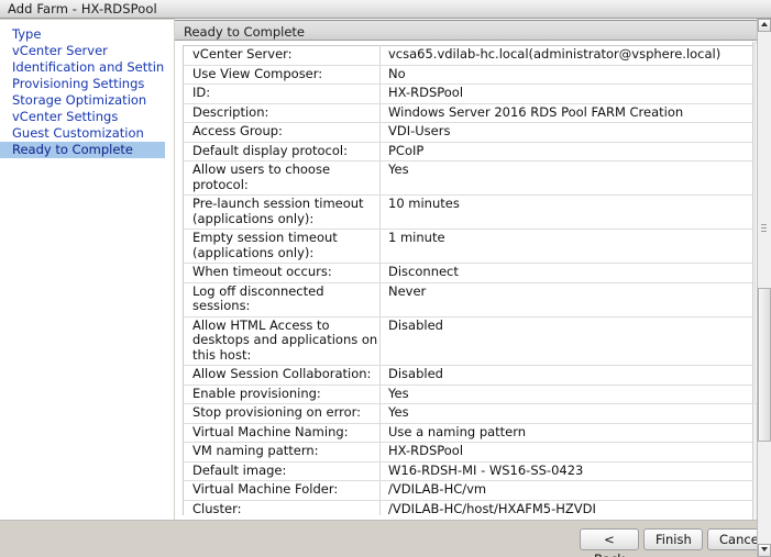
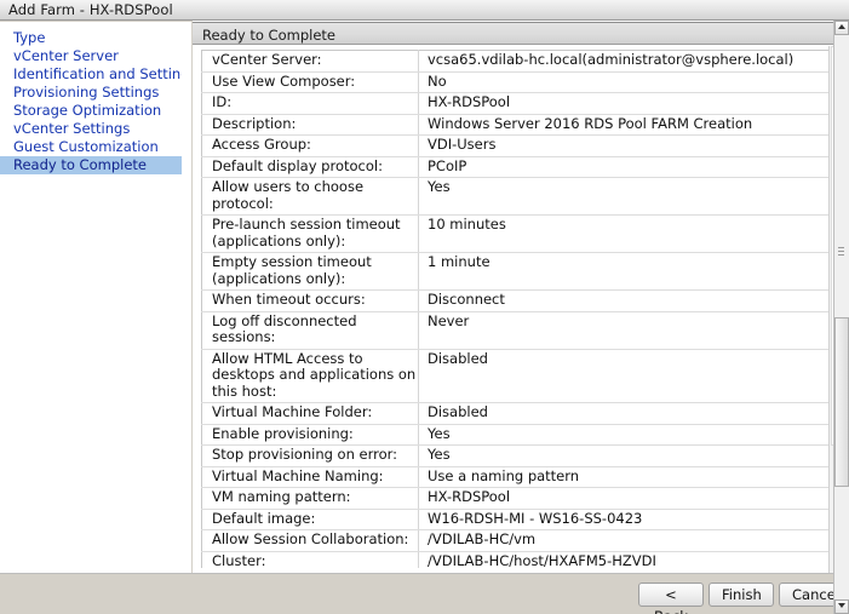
  Add Farm - HX-RDSPool
  Type
  vCenter Server
  Identification and Settin
  Provisioning Settings
  Storage Optimization
  vCenter Settings
  Guest Customization
  Ready to Complete
  Ready to Complete
  vCenter Server:	vcsa65.vdilab-hc.local(administrator@vsphere.local)
  Use View Composer:	No
  ID:	HX-RDSPool
  Description:	Windows Server 2016 RDS Pool FARM Creation
  Access Group:	VDI-Users
  Default display protocol:	PCoIP
  Allow users to choose protocol:	Yes
  Pre-launch session timeout (applications only):	10 minutes
  Empty session timeout (applications only):	1 minute
  When timeout occurs:	Disconnect
  Log off disconnected sessions:	Never
  Allow HTML Access to desktops and applications on this host:	Disabled
- Allow Session Collaboration:	Disabled
+ Virtual Machine Folder:	Disabled
  Enable provisioning:	Yes
  Stop provisioning on error:	Yes
  Virtual Machine Naming:	Use a naming pattern
  VM naming pattern:	HX-RDSPool
  Default image:	W16-RDSH-MI - WS16-SS-0423
- Virtual Machine Folder:	/VDILAB-HC/vm
+ Allow Session Collaboration:	/VDILAB-HC/vm
  Cluster:	/VDILAB-HC/host/HXAFM5-HZVDI
  Finish
  Cance
